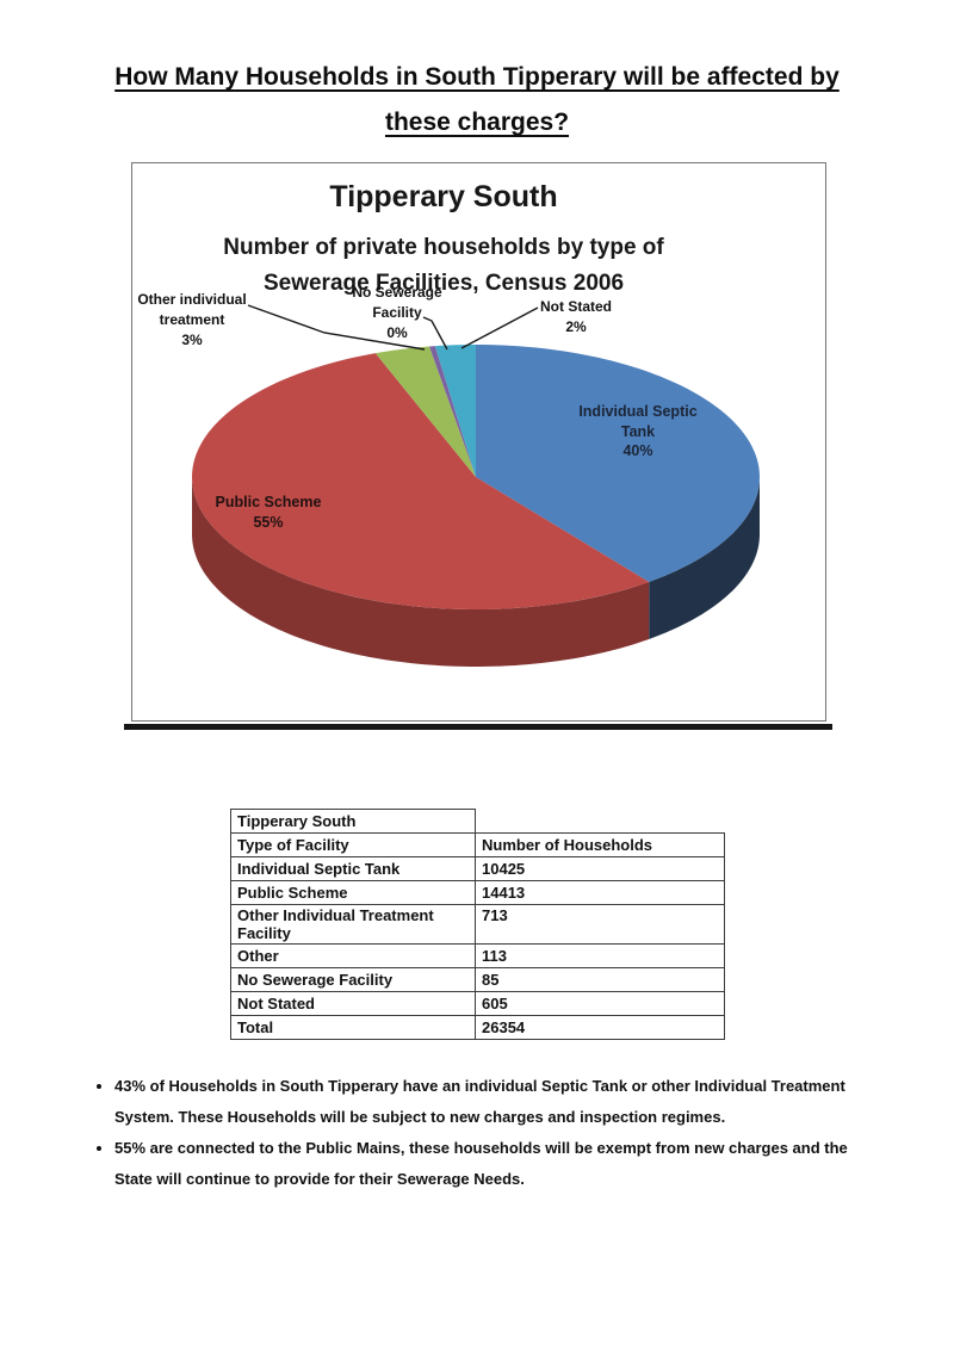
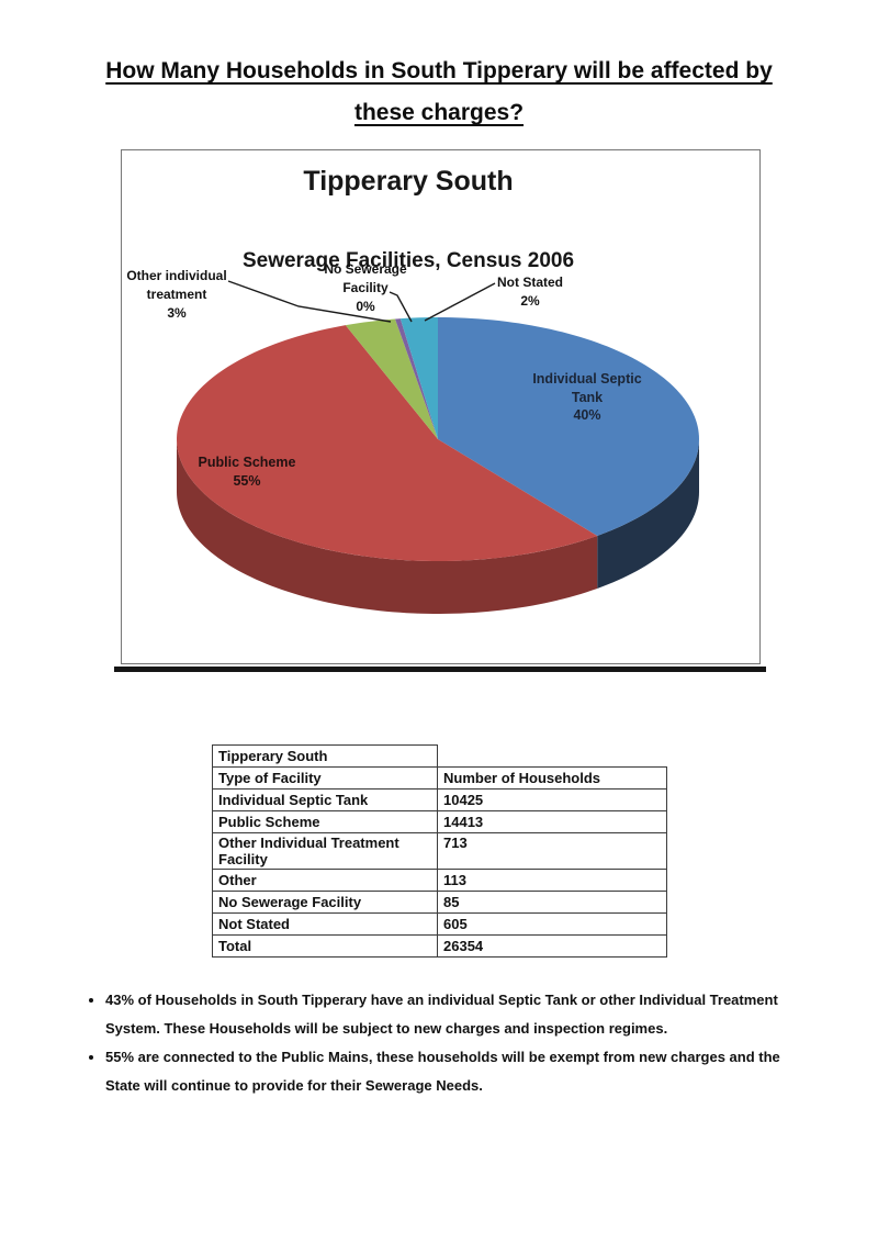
  How Many Households in South Tipperary will be affected by
  these charges?
  Tipperary South
- Number of private households by type of
  Sewerage Facilities, Census 2006
  Individual Septic
  Tank
  40%
  Public Scheme
  55%
  Other individual
  treatment
  3%
  No Sewerage
  Facility
  0%
  Not Stated
  2%
  Tipperary South
  Type of Facility	Number of Households
  Individual Septic Tank	10425
  Public Scheme	14413
  Other Individual Treatment Facility	713
  Other	113
  No Sewerage Facility	85
  Not Stated	605
  Total	26354
  43% of Households in South Tipperary have an individual Septic Tank or other Individual Treatment System. These Households will be subject to new charges and inspection regimes.
  55% are connected to the Public Mains, these households will be exempt from new charges and the State will continue to provide for their Sewerage Needs.
